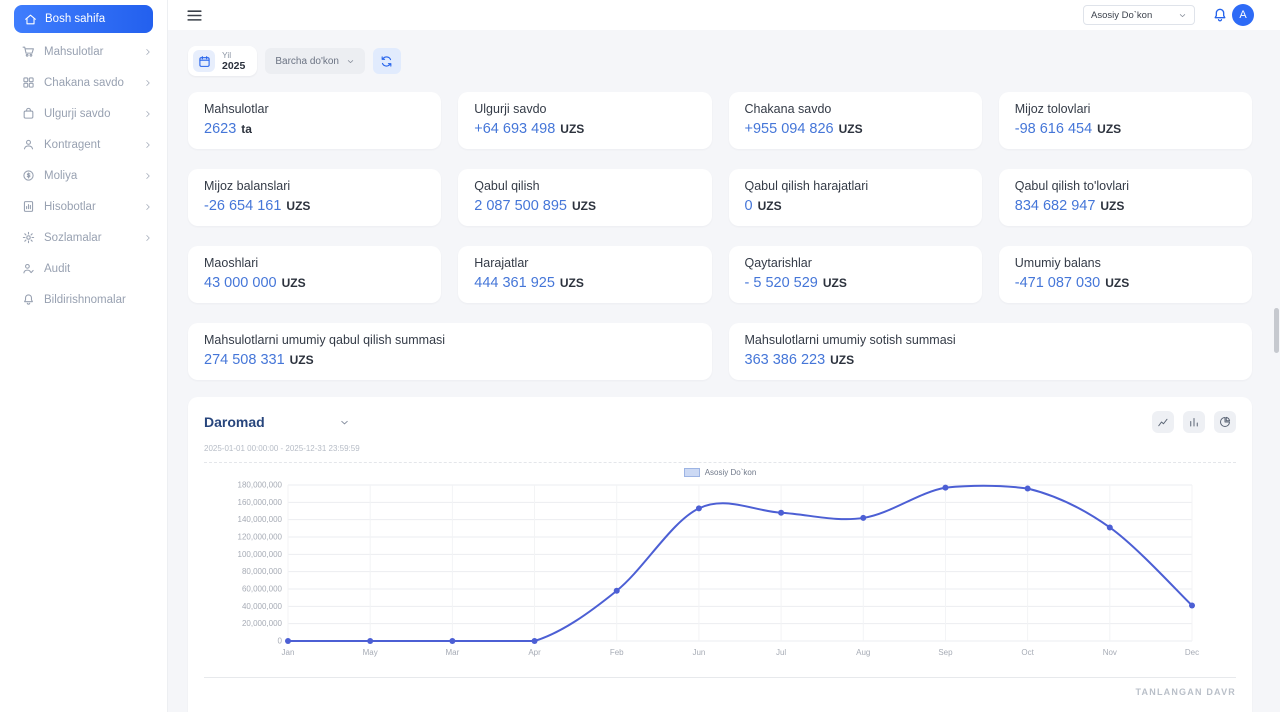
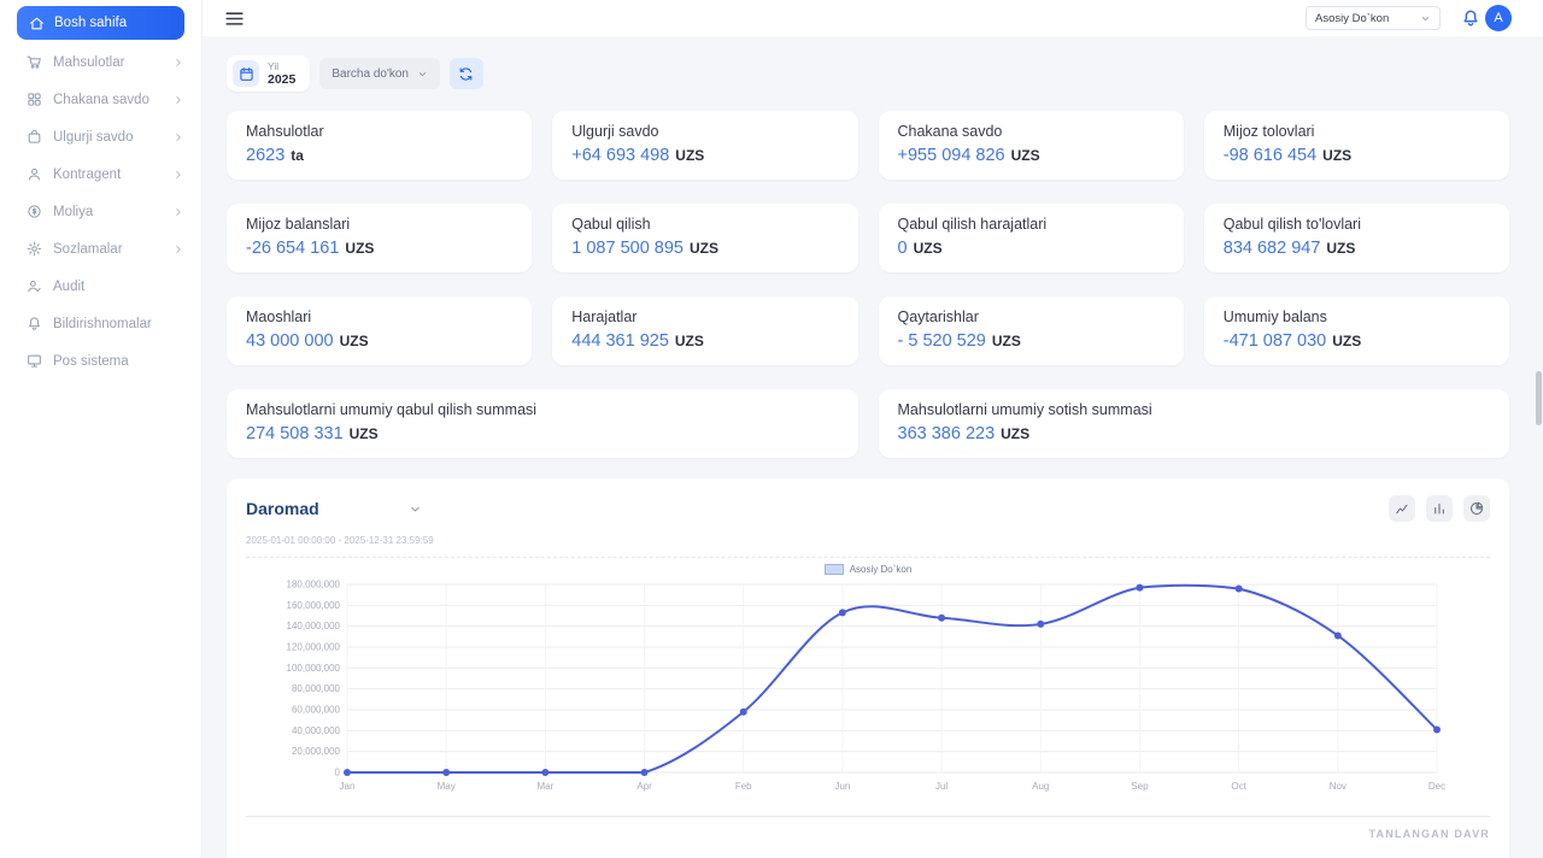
  Bosh sahifa
  Mahsulotlar
  Chakana savdo
  Ulgurji savdo
  Kontragent
  Moliya
- Hisobotlar
  Sozlamalar
  Audit
  Bildirishnomalar
+ Pos sistema
  Asosiy Do`kon
  A
  Yil
  2025
  Barcha do'kon
  Mahsulotlar
  2623
  ta
  Ulgurji savdo
  +64 693 498
  UZS
  Chakana savdo
  +955 094 826
  UZS
  Mijoz tolovlari
  -98 616 454
  UZS
  Mijoz balanslari
  -26 654 161
  UZS
  Qabul qilish
- 2 087 500 895
+ 1 087 500 895
  UZS
  Qabul qilish harajatlari
  0
  UZS
  Qabul qilish to'lovlari
  834 682 947
  UZS
  Maoshlari
  43 000 000
  UZS
  Harajatlar
  444 361 925
  UZS
  Qaytarishlar
  - 5 520 529
  UZS
  Umumiy balans
  -471 087 030
  UZS
  Mahsulotlarni umumiy qabul qilish summasi
  274 508 331
  UZS
  Mahsulotlarni umumiy sotish summasi
  363 386 223
  UZS
  Daromad
  2025-01-01 00:00:00 - 2025-12-31 23:59:59
  Asosiy Do`kon
  0
  20,000,000
  40,000,000
  60,000,000
  80,000,000
  100,000,000
  120,000,000
  140,000,000
  160,000,000
  180,000,000
  Jan
  May
  Mar
  Apr
  Feb
  Jun
  Jul
  Aug
  Sep
  Oct
  Nov
  Dec
  TANLANGAN DAVR
